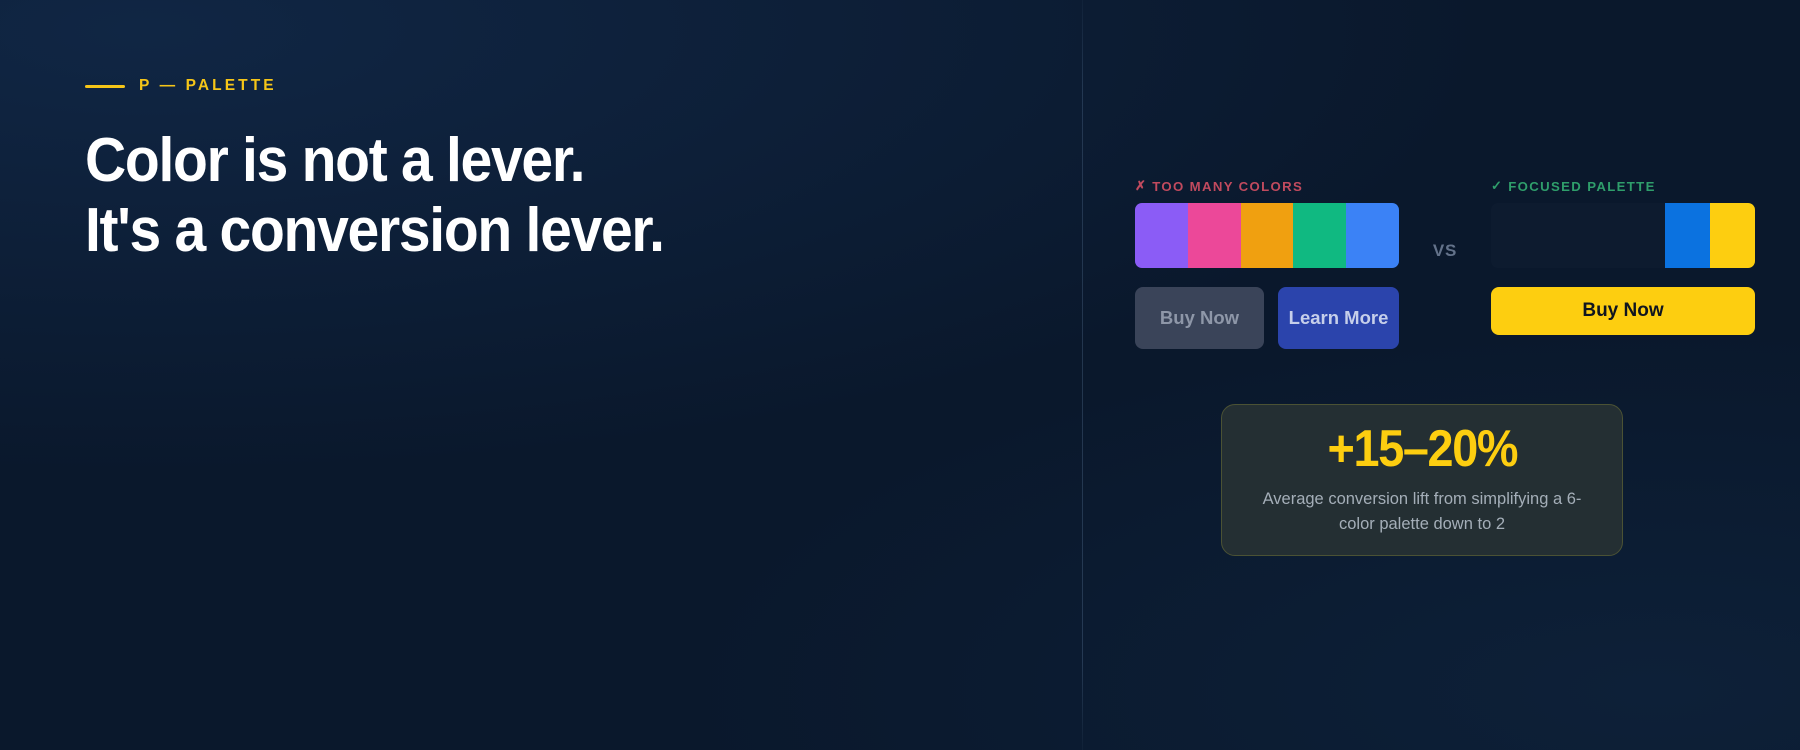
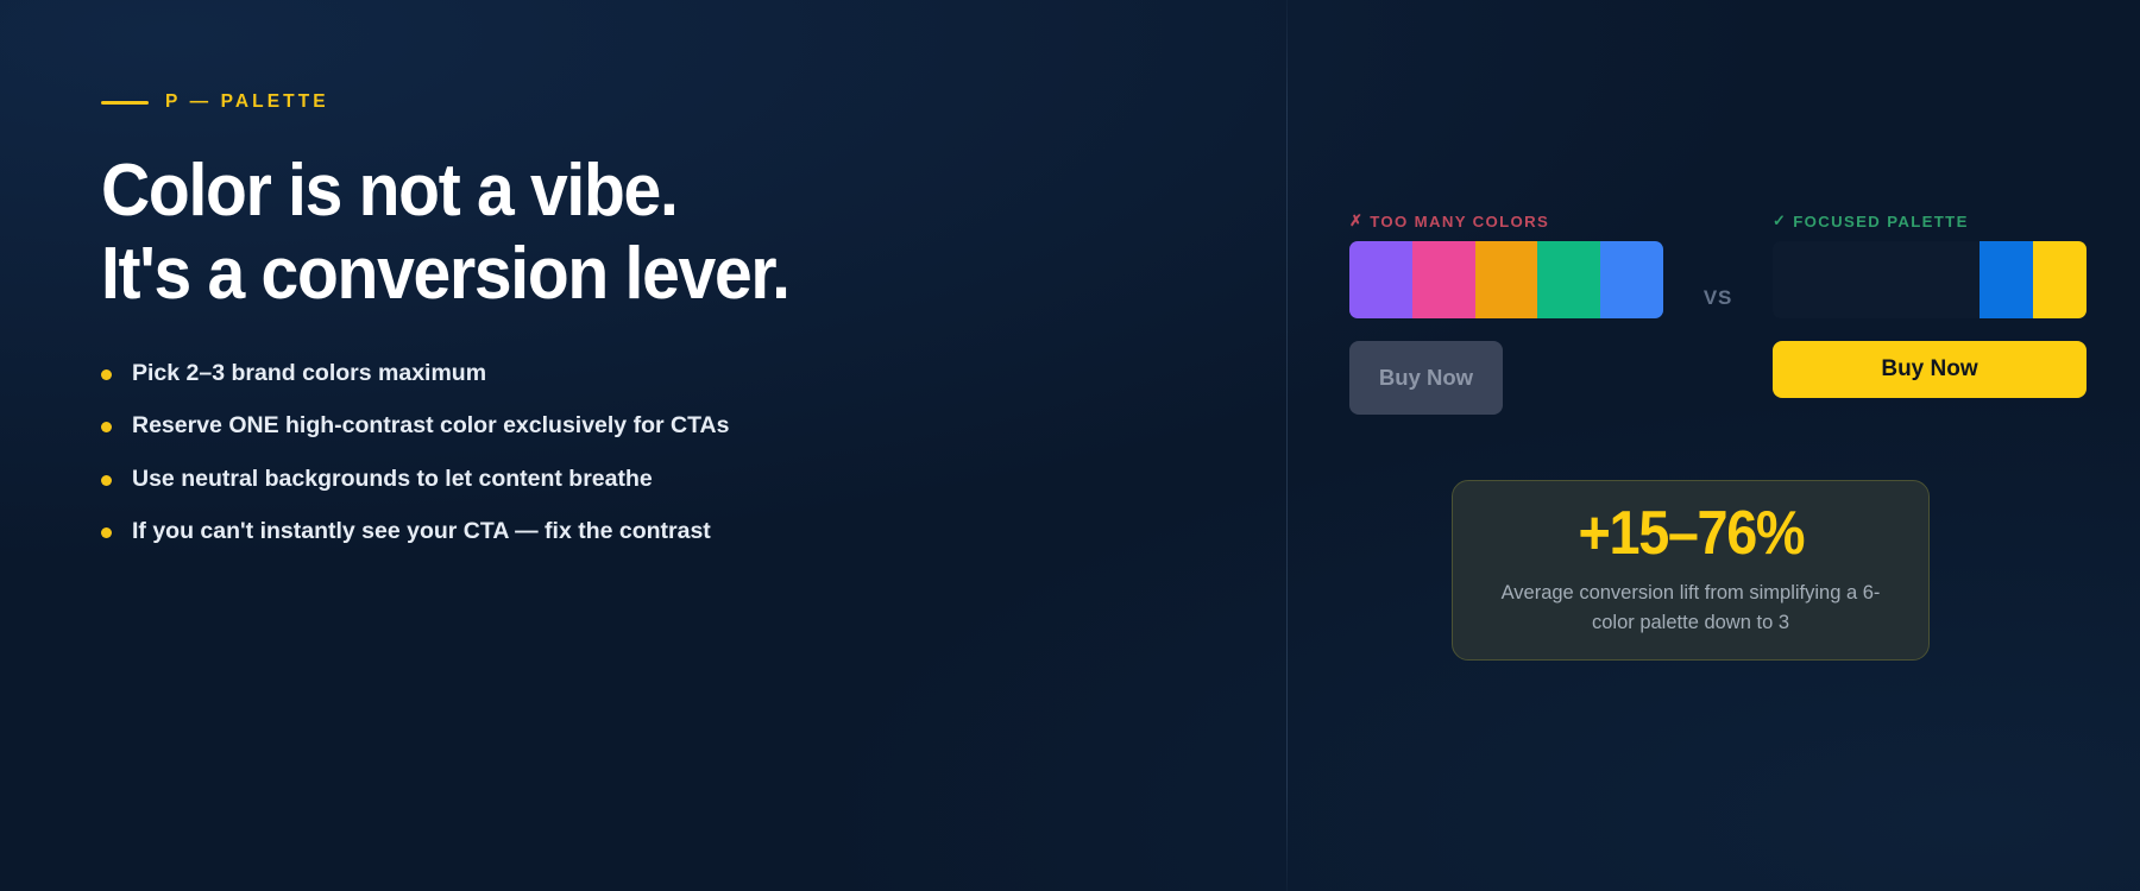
  P — PALETTE
- Color is not a lever.
+ Color is not a vibe.
  It's a conversion lever.
+ Pick 2–3 brand colors maximum
+ Reserve ONE high-contrast color exclusively for CTAs
+ Use neutral backgrounds to let content breathe
+ If you can't instantly see your CTA — fix the contrast
  ✗
  TOO MANY COLORS
  Buy Now
- Learn More
  VS
  ✓
  FOCUSED PALETTE
  Buy Now
- +15–20%
+ +15–76%
- Average conversion lift from simplifying a 6-color palette down to 2
+ Average conversion lift from simplifying a 6-color palette down to 3
